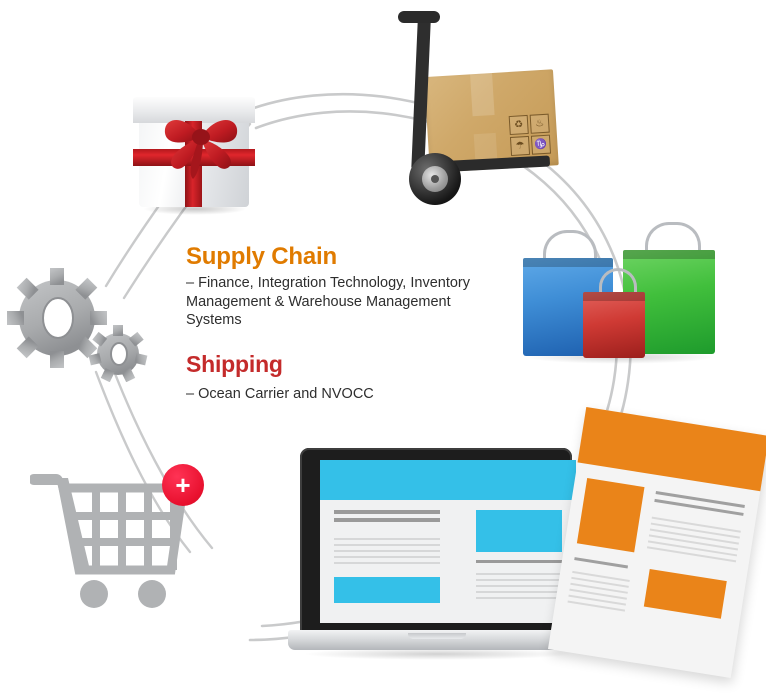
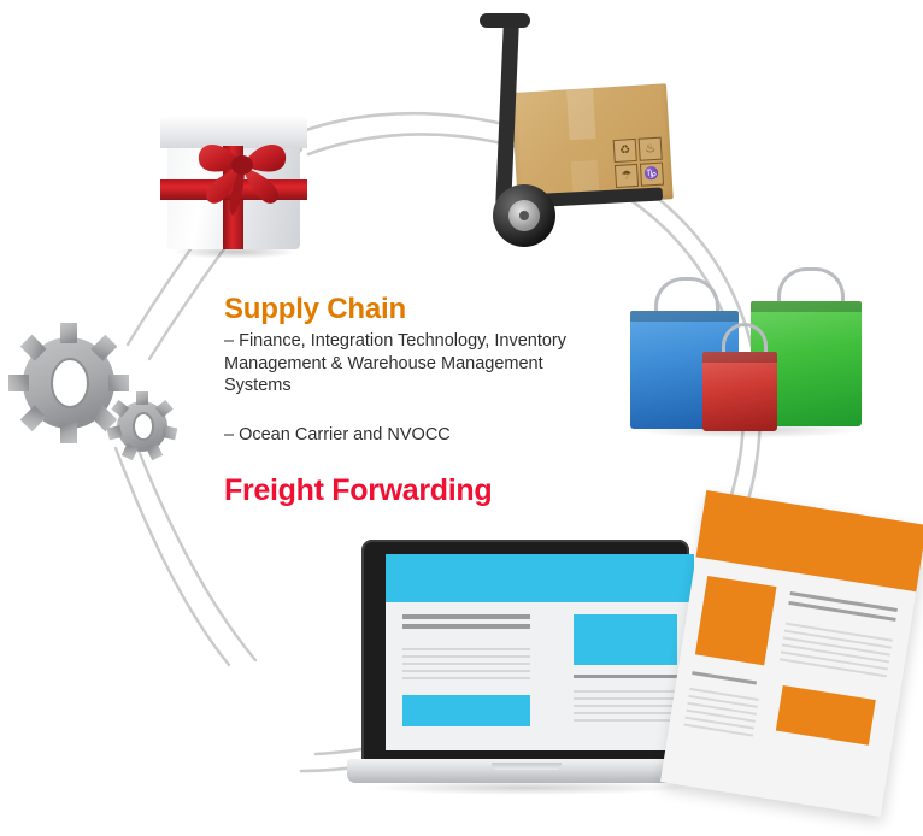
- +
  Supply Chain
  – Finance, Integration Technology, Inventory Management & Warehouse Management Systems
- Shipping
  – Ocean Carrier and NVOCC
+ Freight Forwarding
